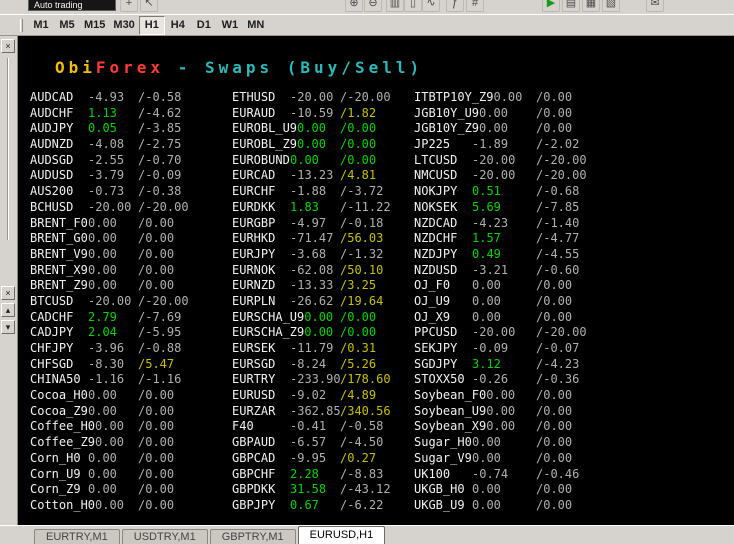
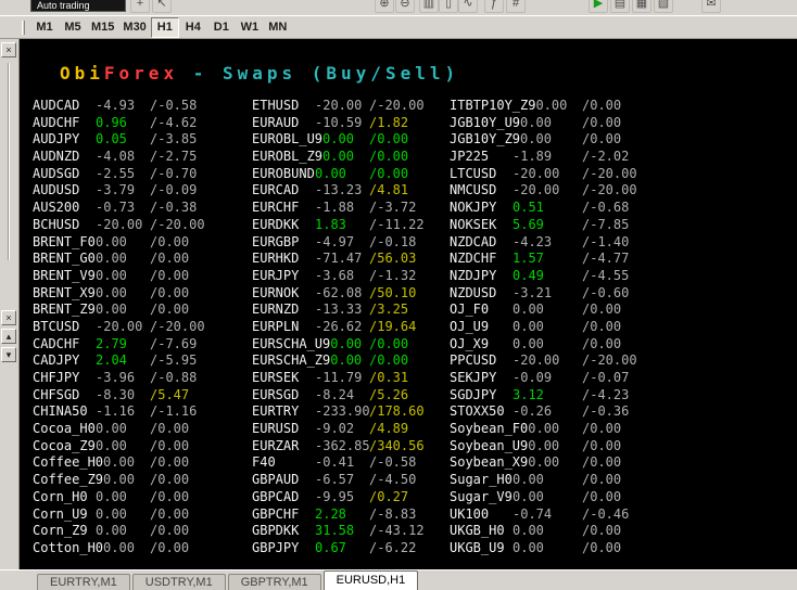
  +
  ↖
  ⊕
  ⊖
  ▥
  ▯
  ∿
  ƒ
  #
  ▶
  ▤
  ▦
  ▧
  ✉
  Auto trading
  M1
  M5
  M15
  M30
  H1
  H4
  D1
  W1
  MN
  ×
  ×
  ▴
  ▾
  ObiForex - Swaps (Buy/Sell)
  AUDCAD -4.93
  /-0.58
- AUDCHF 1.13
+ AUDCHF 0.96
  /-4.62
  AUDJPY 0.05
  /-3.85
  AUDNZD -4.08
  /-2.75
  AUDSGD -2.55
  /-0.70
  AUDUSD -3.79
  /-0.09
  AUS200 -0.73
  /-0.38
  BCHUSD -20.00
  /-20.00
  BRENT_F00.00
  /0.00
  BRENT_G00.00
  /0.00
  BRENT_V90.00
  /0.00
  BRENT_X90.00
  /0.00
  BRENT_Z90.00
  /0.00
  BTCUSD -20.00
  /-20.00
  CADCHF 2.79
  /-7.69
  CADJPY 2.04
  /-5.95
  CHFJPY -3.96
  /-0.88
  CHFSGD -8.30
  /5.47
  CHINA50 -1.16
  /-1.16
  Cocoa_H00.00
  /0.00
  Cocoa_Z90.00
  /0.00
  Coffee_H00.00
  /0.00
  Coffee_Z90.00
  /0.00
  Corn_H0 0.00
  /0.00
  Corn_U9 0.00
  /0.00
  Corn_Z9 0.00
  /0.00
  Cotton_H00.00
  /0.00
  ETHUSD -20.00
  /-20.00
  EURAUD -10.59
  /1.82
  EUROBL_U90.00
  /0.00
  EUROBL_Z90.00
  /0.00
  EUROBUND0.00
  /0.00
  EURCAD -13.23
  /4.81
  EURCHF -1.88
  /-3.72
  EURDKK 1.83
  /-11.22
  EURGBP -4.97
  /-0.18
  EURHKD -71.47
  /56.03
  EURJPY -3.68
  /-1.32
  EURNOK -62.08
  /50.10
  EURNZD -13.33
  /3.25
  EURPLN -26.62
  /19.64
  EURSCHA_U90.00
  /0.00
  EURSCHA_Z90.00
  /0.00
  EURSEK -11.79
  /0.31
  EURSGD -8.24
  /5.26
  EURTRY -233.90
  /178.60
  EURUSD -9.02
  /4.89
  EURZAR -362.85
  /340.56
  F40 -0.41
  /-0.58
  GBPAUD -6.57
  /-4.50
  GBPCAD -9.95
  /0.27
  GBPCHF 2.28
  /-8.83
  GBPDKK 31.58
  /-43.12
  GBPJPY 0.67
  /-6.22
  ITBTP10Y_Z90.00
  /0.00
  JGB10Y_U90.00
  /0.00
  JGB10Y_Z90.00
  /0.00
  JP225 -1.89
  /-2.02
  LTCUSD -20.00
  /-20.00
  NMCUSD -20.00
  /-20.00
  NOKJPY 0.51
  /-0.68
  NOKSEK 5.69
  /-7.85
  NZDCAD -4.23
  /-1.40
  NZDCHF 1.57
  /-4.77
  NZDJPY 0.49
  /-4.55
  NZDUSD -3.21
  /-0.60
  OJ_F0 0.00
  /0.00
  OJ_U9 0.00
  /0.00
  OJ_X9 0.00
  /0.00
  PPCUSD -20.00
  /-20.00
  SEKJPY -0.09
  /-0.07
  SGDJPY 3.12
  /-4.23
  STOXX50 -0.26
  /-0.36
  Soybean_F00.00
  /0.00
  Soybean_U90.00
  /0.00
  Soybean_X90.00
  /0.00
  Sugar_H00.00
  /0.00
  Sugar_V90.00
  /0.00
  UK100 -0.74
  /-0.46
  UKGB_H0 0.00
  /0.00
  UKGB_U9 0.00
  /0.00
  EURTRY,M1
  USDTRY,M1
  GBPTRY,M1
  EURUSD,H1
